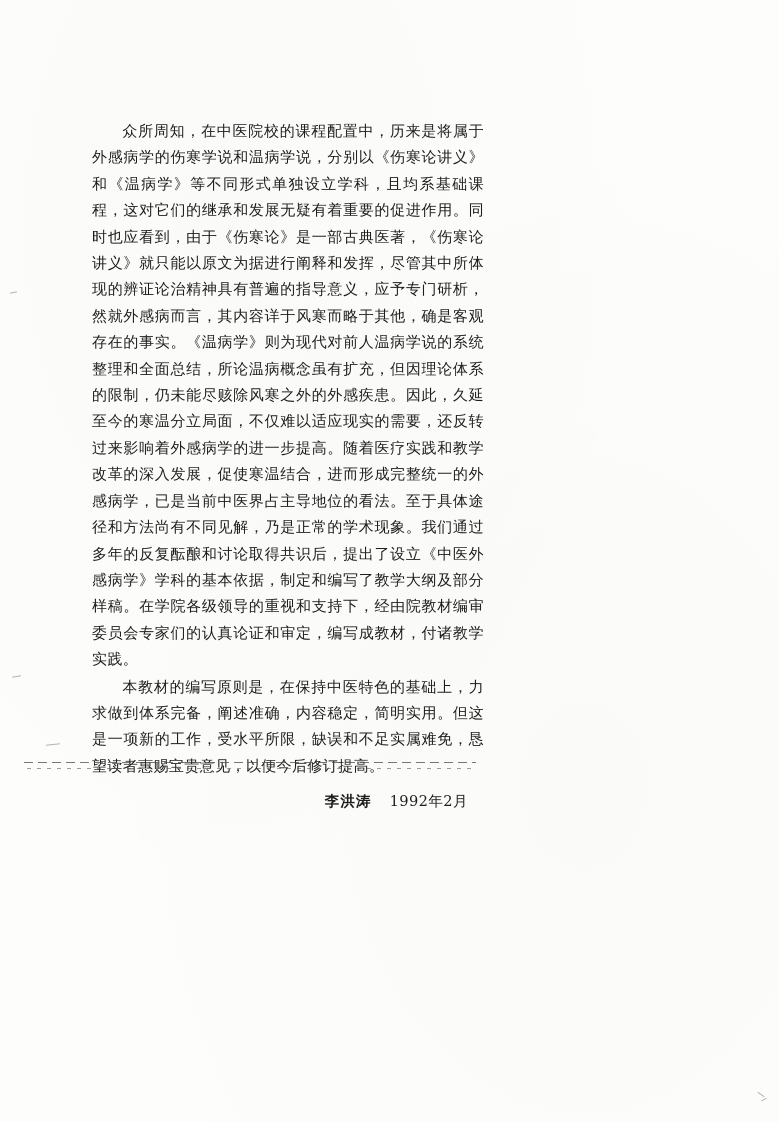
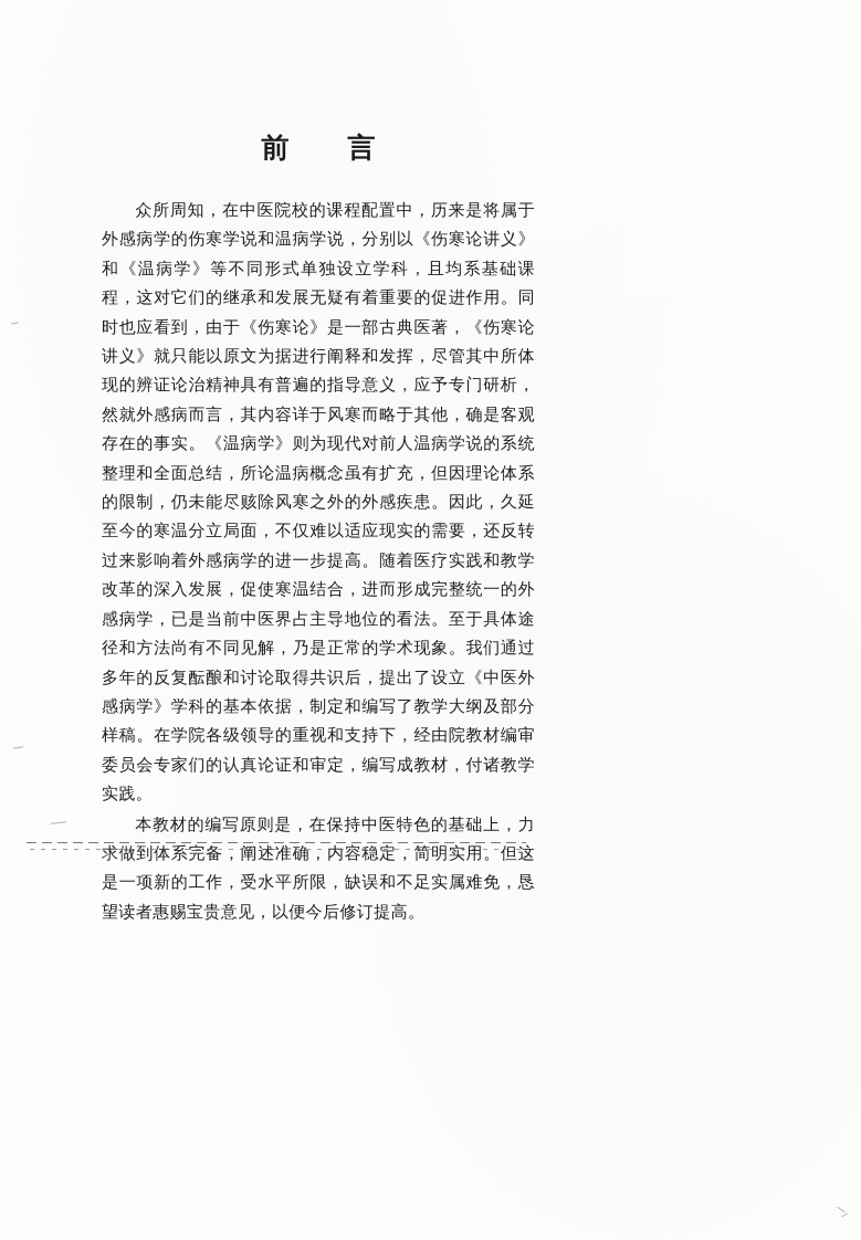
+ 前 言
  众所周知，在中医院校的课程配置中，历来是将属于外感病学的伤寒学说和温病学说，分别以《伤寒论讲义》和《温病学》等不同形式单独设立学科，且均系基础课程，这对它们的继承和发展无疑有着重要的促进作用。同时也应看到，由于《伤寒论》是一部古典医著，《伤寒论讲义》就只能以原文为据进行阐释和发挥，尽管其中所体现的辨证论治精神具有普遍的指导意义，应予专门研析，然就外感病而言，其内容详于风寒而略于其他，确是客观存在的事实。《温病学》则为现代对前人温病学说的系统整理和全面总结，所论温病概念虽有扩充，但因理论体系的限制，仍未能尽赅除风寒之外的外感疾患。因此，久延至今的寒温分立局面，不仅难以适应现实的需要，还反转过来影响着外感病学的进一步提高。随着医疗实践和教学改革的深入发展，促使寒温结合，进而形成完整统一的外感病学，已是当前中医界占主导地位的看法。至于具体途径和方法尚有不同见解，乃是正常的学术现象。我们通过多年的反复酝酿和讨论取得共识后，提出了设立《中医外感病学》学科的基本依据，制定和编写了教学大纲及部分样稿。在学院各级领导的重视和支持下，经由院教材编审委员会专家们的认真论证和审定，编写成教材，付诸教学实践。
  本教材的编写原则是，在保持中医特色的基础上，力求做到体系完备，阐述准确，内容稳定，简明实用。但这是一项新的工作，受水平所限，缺误和不足实属难免，恳望读者惠赐宝贵意见，以便今后修订提高。
- 李洪涛
- 1992年2月
